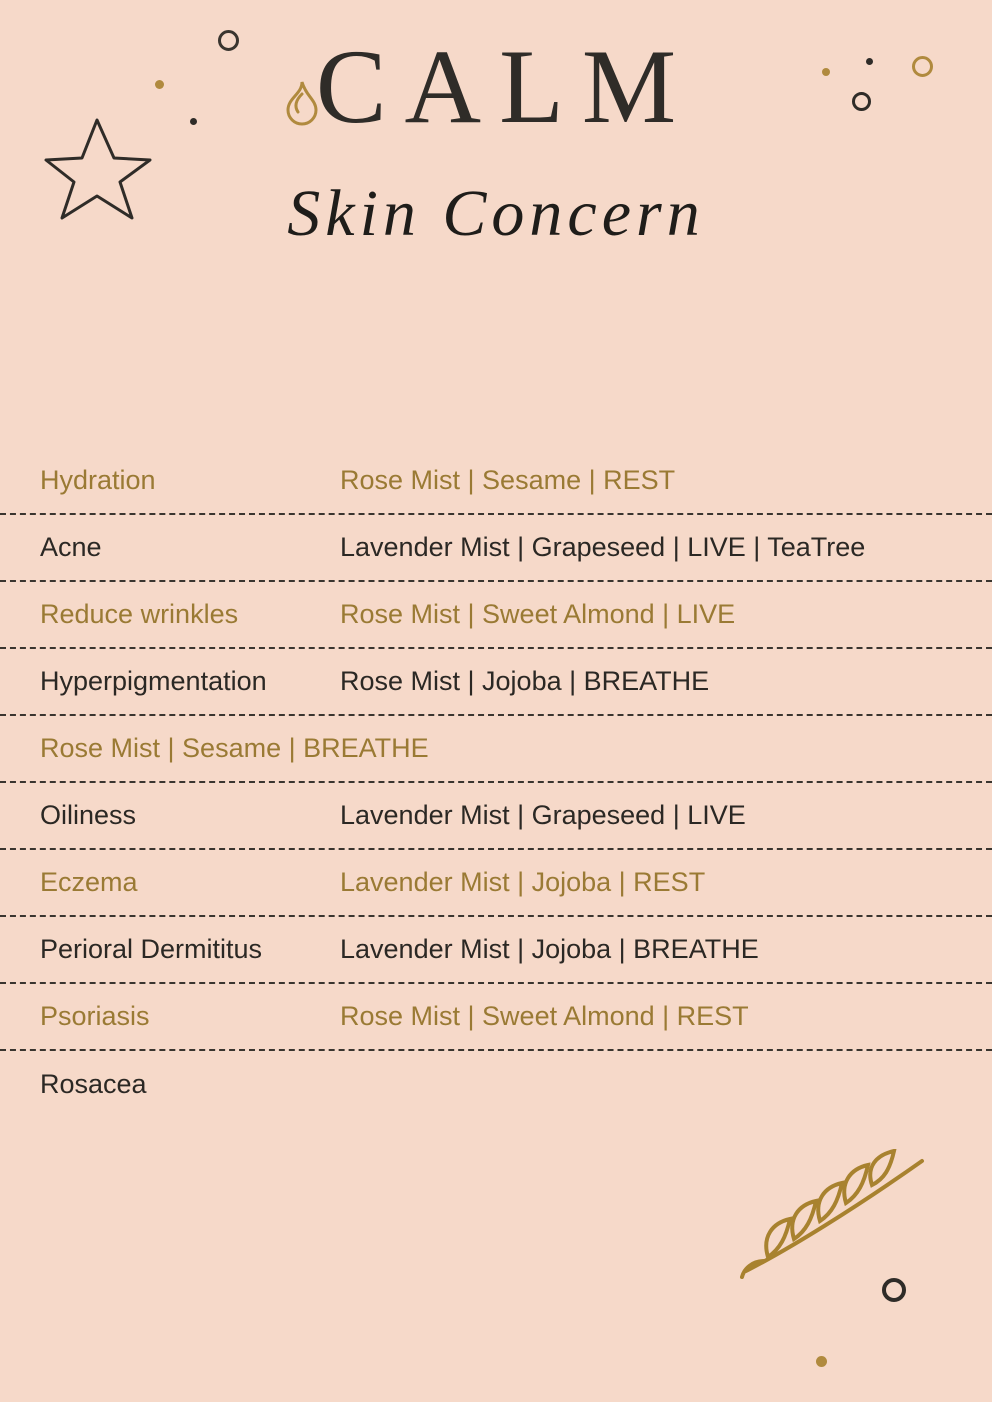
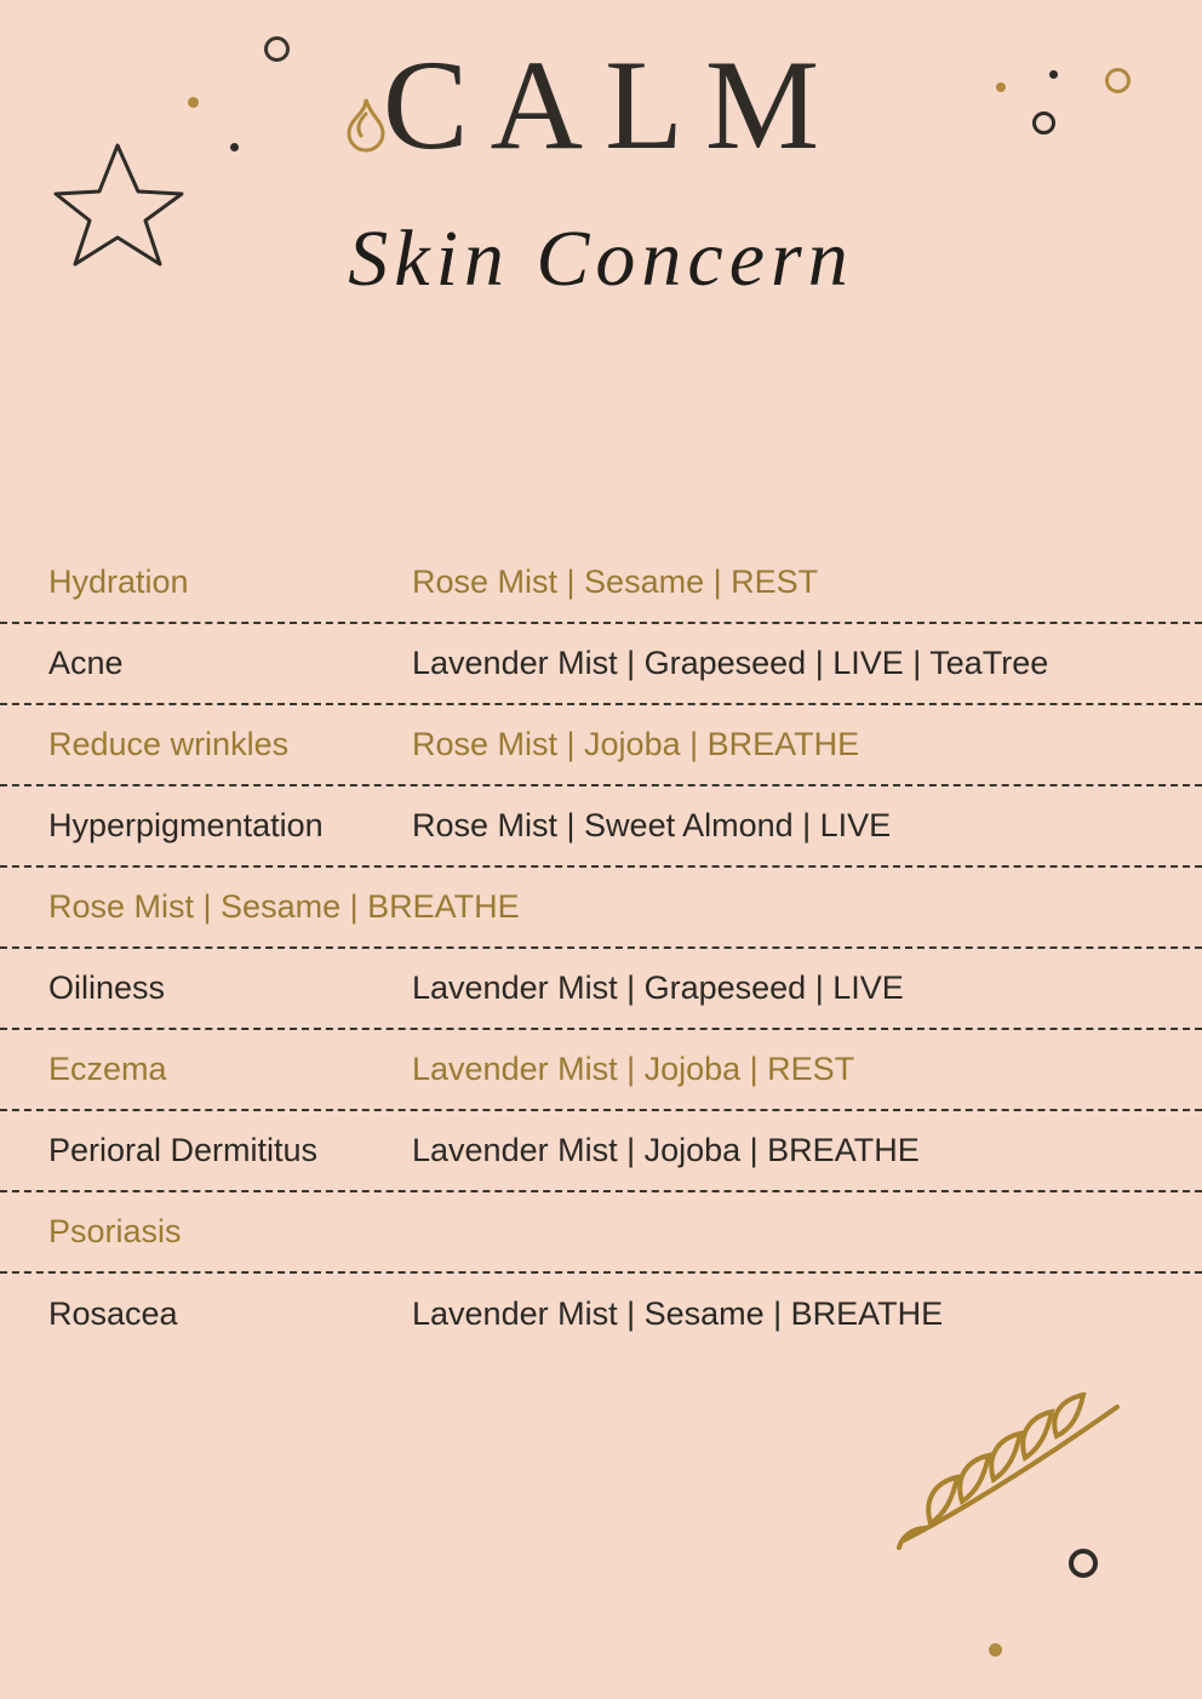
  CALM
  Skin Concern
  Hydration
  Rose Mist | Sesame | REST
  Acne
  Lavender Mist | Grapeseed | LIVE | TeaTree
  Reduce wrinkles
- Rose Mist | Sweet Almond | LIVE
+ Rose Mist | Jojoba | BREATHE
  Hyperpigmentation
- Rose Mist | Jojoba | BREATHE
+ Rose Mist | Sweet Almond | LIVE
  Rose Mist | Sesame | BREATHE
  Oiliness
  Lavender Mist | Grapeseed | LIVE
  Eczema
  Lavender Mist | Jojoba | REST
  Perioral Dermititus
  Lavender Mist | Jojoba | BREATHE
  Psoriasis
- Rose Mist | Sweet Almond | REST
  Rosacea
+ Lavender Mist | Sesame | BREATHE
